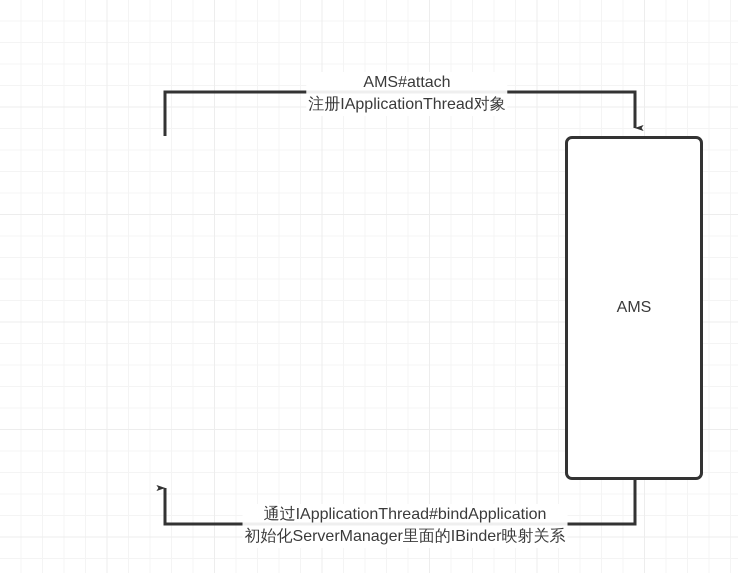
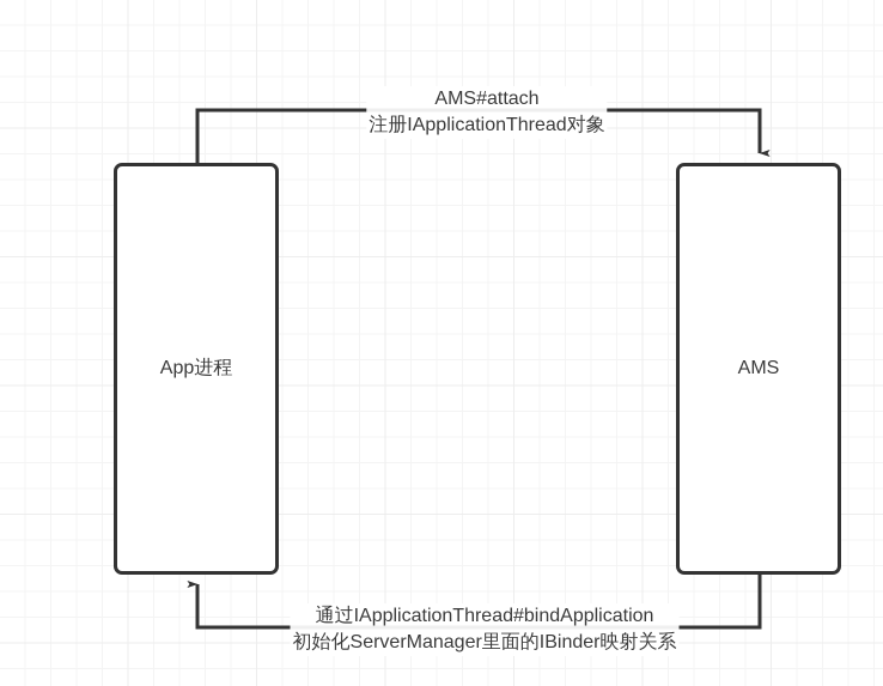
+ App进程
  AMS
  AMS#attach
  注册IApplicationThread对象
  通过IApplicationThread#bindApplication
  初始化ServerManager里面的IBinder映射关系
